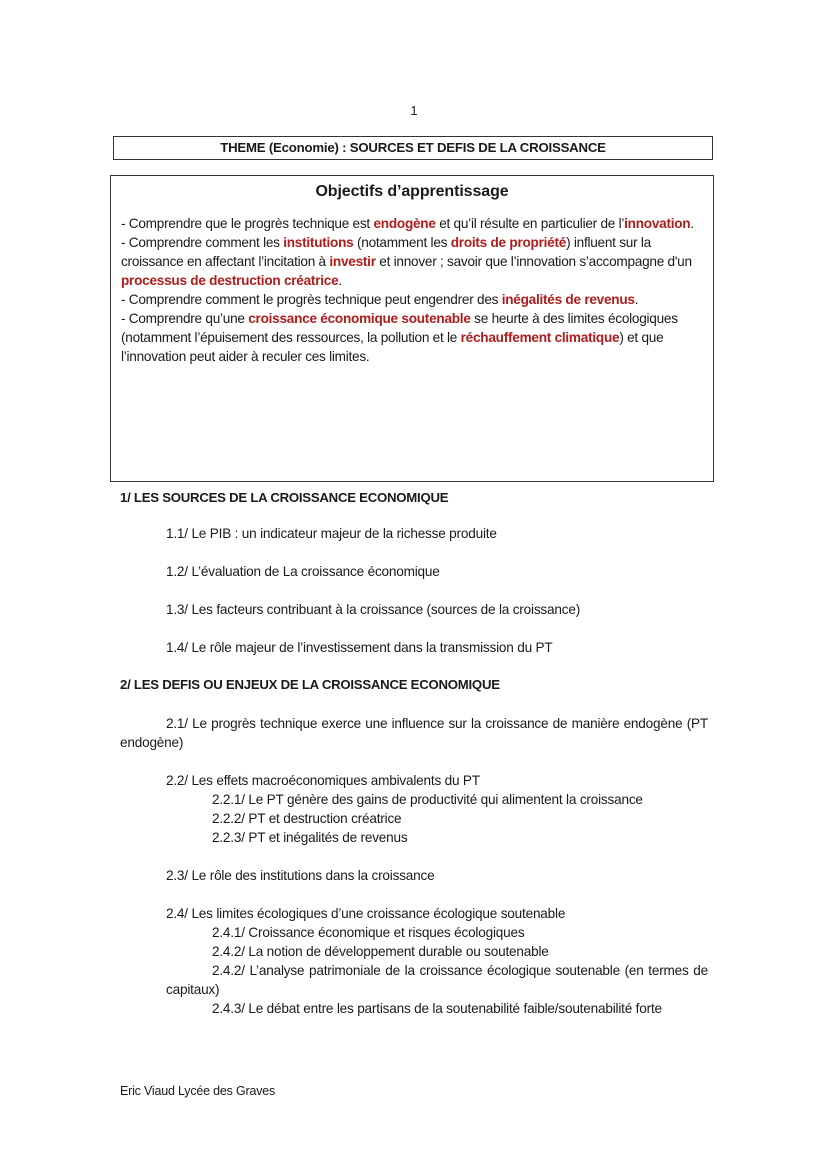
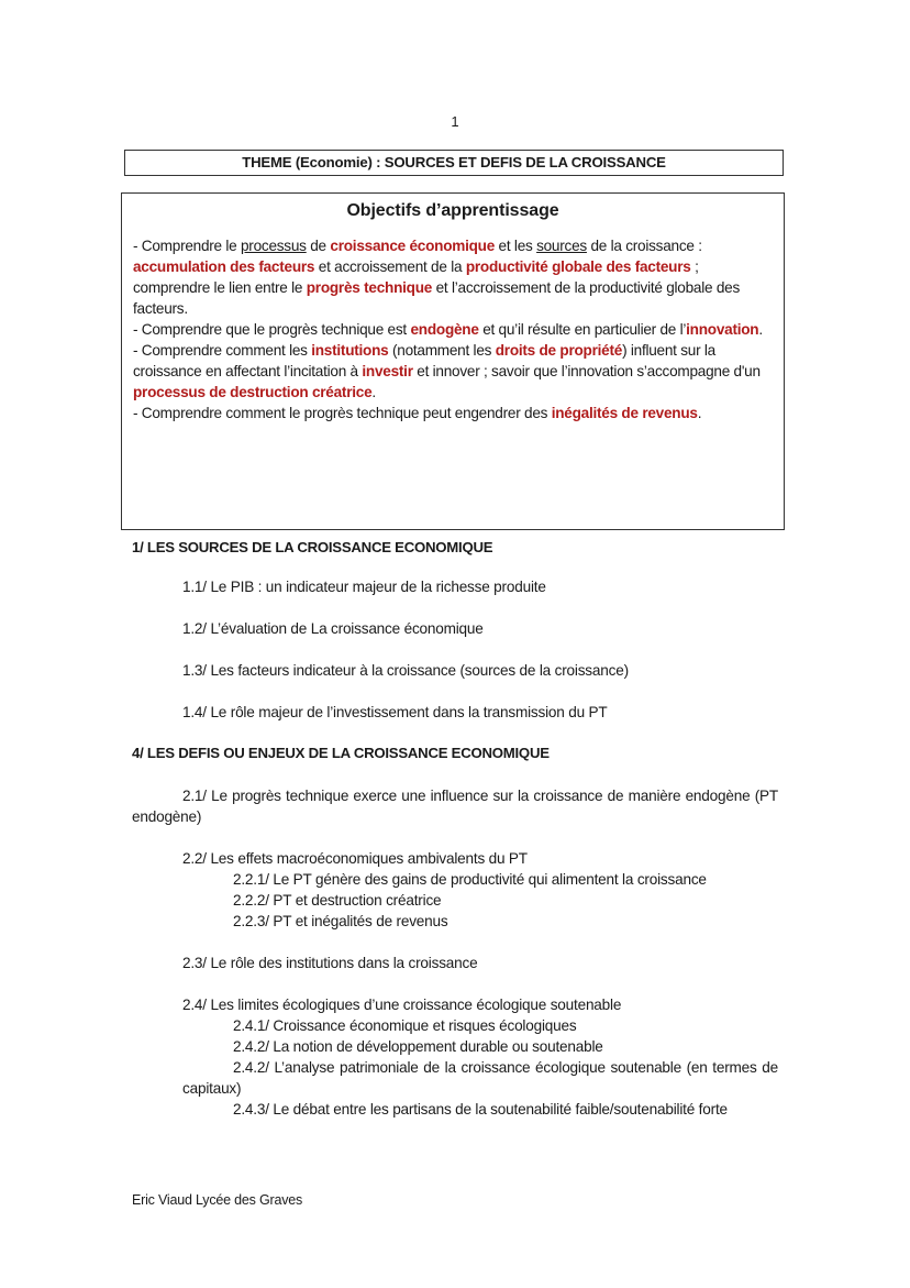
  1
  THEME (Economie) : SOURCES ET DEFIS DE LA CROISSANCE
  Objectifs d’apprentissage
+ - Comprendre le processus de croissance économique et les sources de la croissance : accumulation des facteurs et accroissement de la productivité globale des facteurs ; comprendre le lien entre le progrès technique et l’accroissement de la productivité globale des facteurs.
  - Comprendre que le progrès technique est endogène et qu’il résulte en particulier de l’innovation.
  - Comprendre comment les institutions (notamment les droits de propriété) influent sur la croissance en affectant l’incitation à investir et innover ; savoir que l’innovation s’accompagne d'un processus de destruction créatrice.
  - Comprendre comment le progrès technique peut engendrer des inégalités de revenus.
- - Comprendre qu’une croissance économique soutenable se heurte à des limites écologiques (notamment l’épuisement des ressources, la pollution et le réchauffement climatique) et que l’innovation peut aider à reculer ces limites.
  1/ LES SOURCES DE LA CROISSANCE ECONOMIQUE
  1.1/ Le PIB : un indicateur majeur de la richesse produite
  1.2/ L’évaluation de La croissance économique
- 1.3/ Les facteurs contribuant à la croissance (sources de la croissance)
+ 1.3/ Les facteurs indicateur à la croissance (sources de la croissance)
  1.4/ Le rôle majeur de l’investissement dans la transmission du PT
- 2/ LES DEFIS OU ENJEUX DE LA CROISSANCE ECONOMIQUE
+ 4/ LES DEFIS OU ENJEUX DE LA CROISSANCE ECONOMIQUE
  2.1/ Le progrès technique exerce une influence sur la croissance de manière endogène (PT endogène)
  2.2/ Les effets macroéconomiques ambivalents du PT
  2.2.1/ Le PT génère des gains de productivité qui alimentent la croissance
  2.2.2/ PT et destruction créatrice
  2.2.3/ PT et inégalités de revenus
  2.3/ Le rôle des institutions dans la croissance
  2.4/ Les limites écologiques d’une croissance écologique soutenable
  2.4.1/ Croissance économique et risques écologiques
  2.4.2/ La notion de développement durable ou soutenable
  2.4.2/ L’analyse patrimoniale de la croissance écologique soutenable (en termes de capitaux)
  2.4.3/ Le débat entre les partisans de la soutenabilité faible/soutenabilité forte
  Eric Viaud Lycée des Graves
